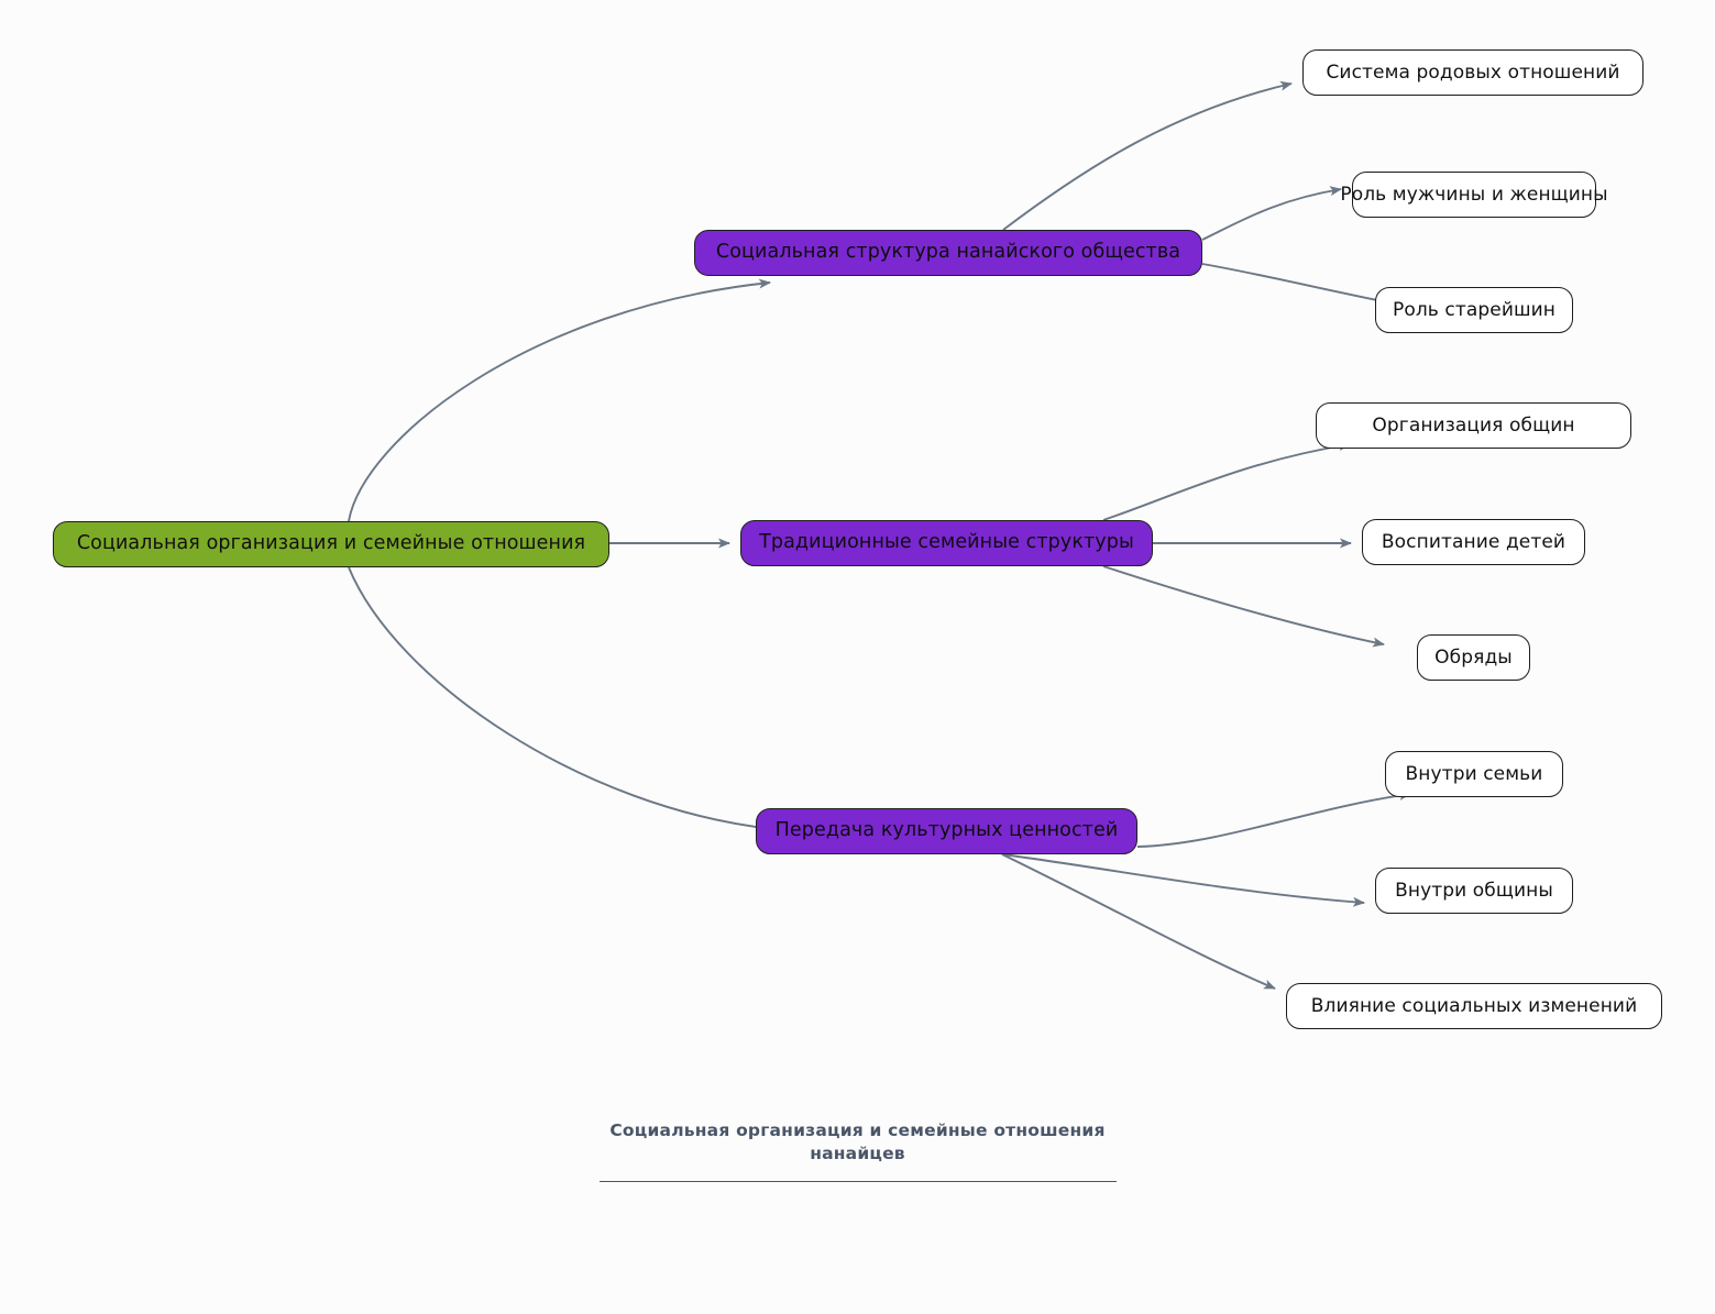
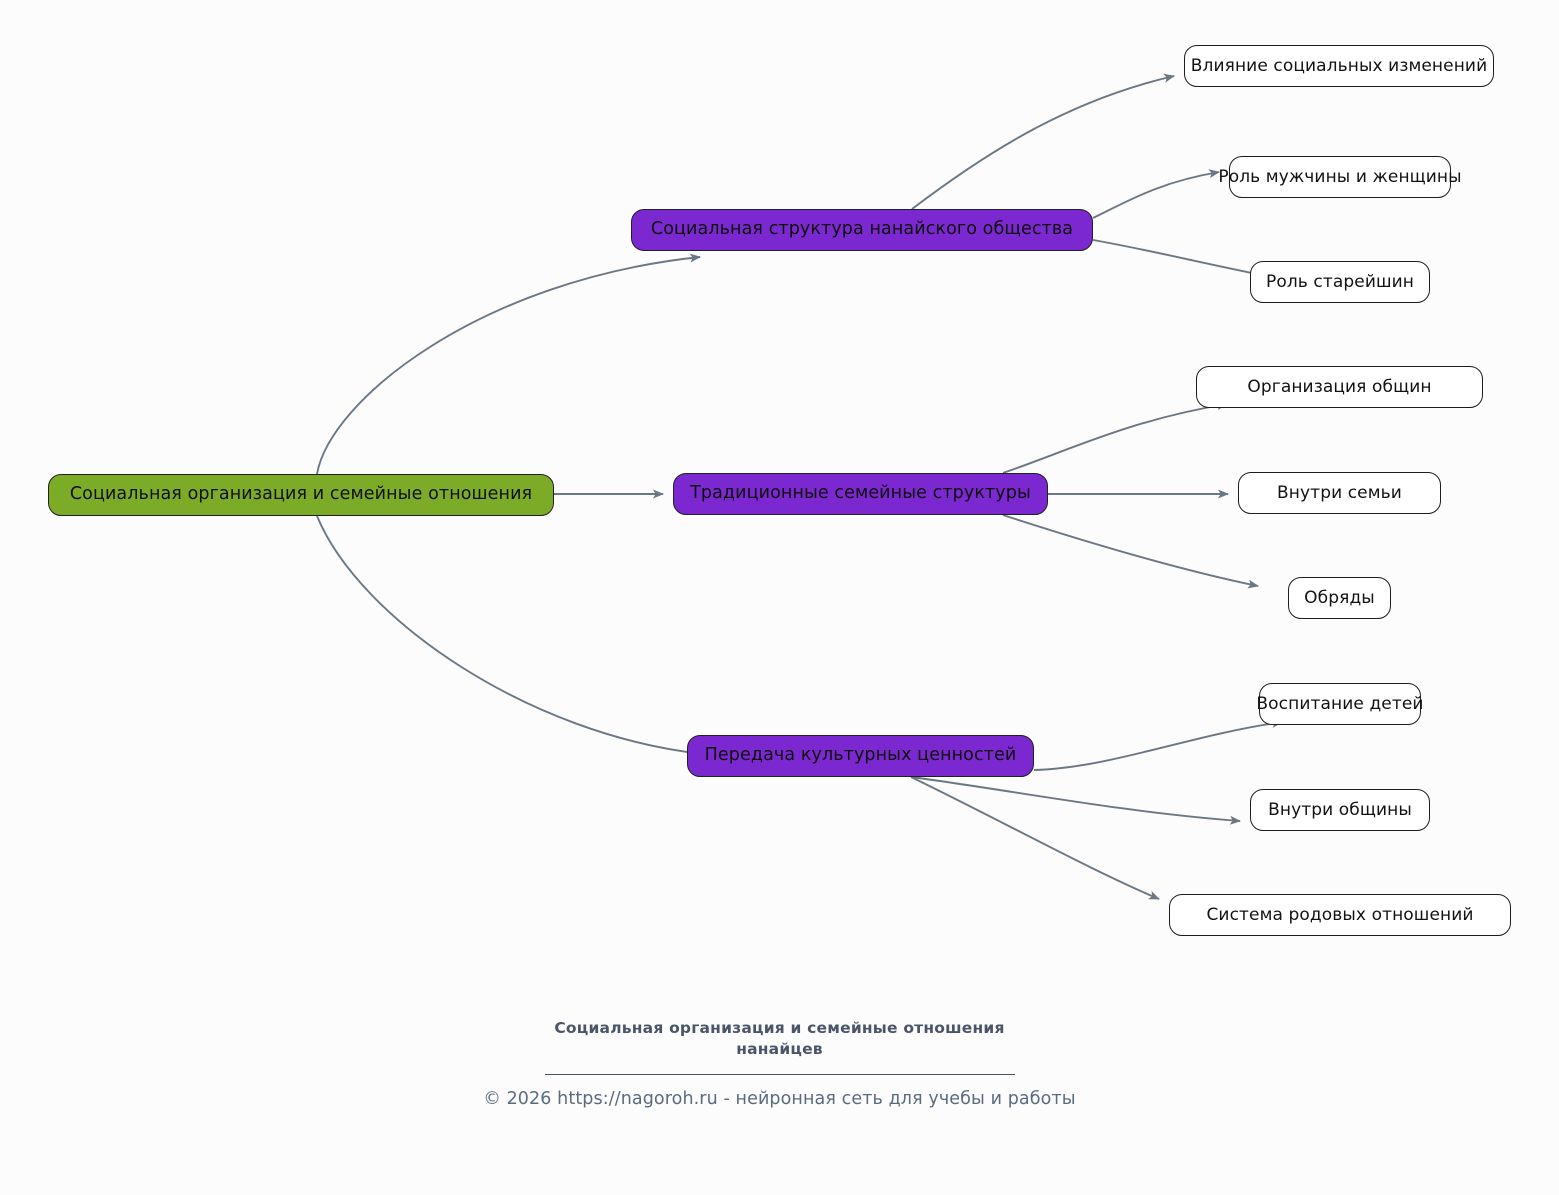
  Социальная организация и семейные отношения
  Социальная структура нанайского общества
- Система родовых отношений
+ Влияние социальных изменений
  Роль мужчины и женщины
  Роль старейшин
  Традиционные семейные структуры
  Организация общин
- Воспитание детей
+ Внутри семьи
  Обряды
  Передача культурных ценностей
- Внутри семьи
+ Воспитание детей
  Внутри общины
- Влияние социальных изменений
+ Система родовых отношений
  Социальная организация и семейные отношения
  нанайцев
+ © 2026 https://nagoroh.ru - нейронная сеть для учебы и работы
